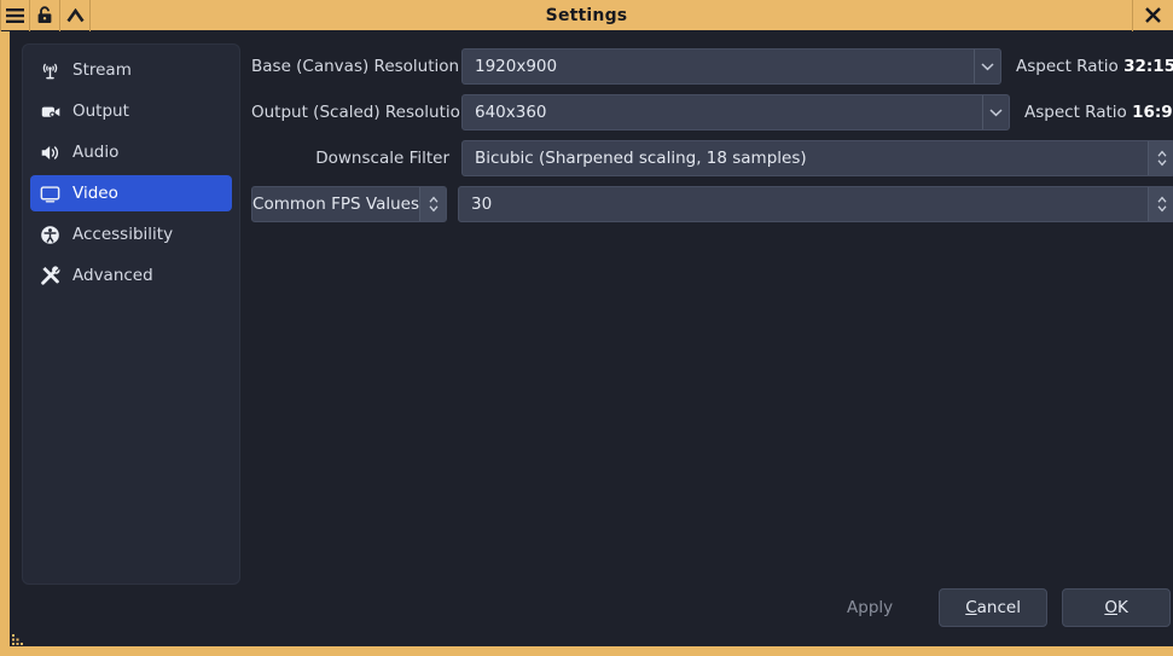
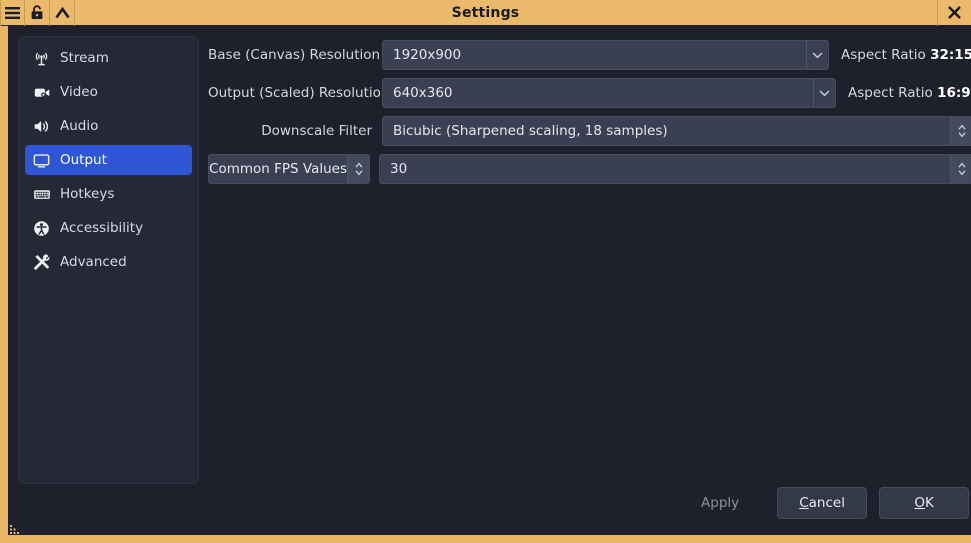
  Settings
  Stream
- Output
+ Video
  Audio
- Video
+ Output
+ Hotkeys
  Accessibility
  Advanced
  Base (Canvas) Resolution
  1920x900
  Aspect Ratio 32:15
  Output (Scaled) Resolutio
  640x360
  Aspect Ratio 16:9
  Downscale Filter
  Bicubic (Sharpened scaling, 18 samples)
  Common FPS Values
  30
  Apply
  C
  ancel
  O
  K
